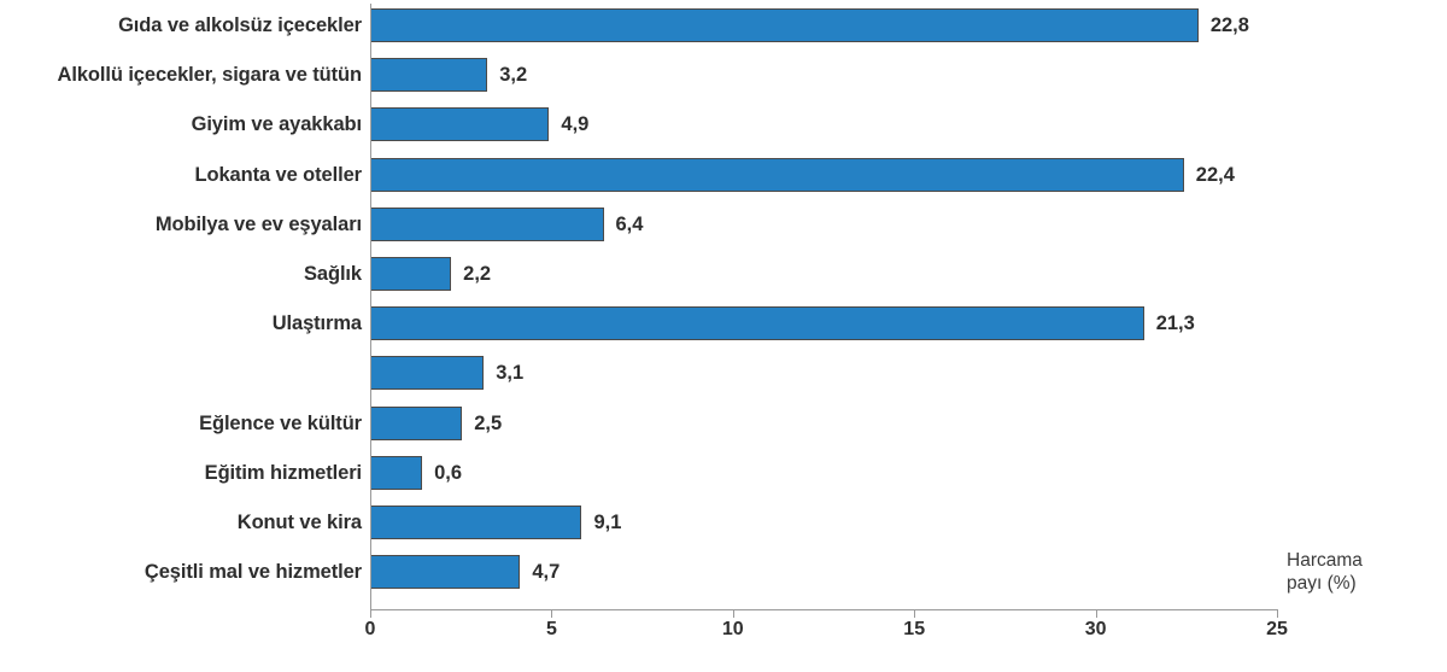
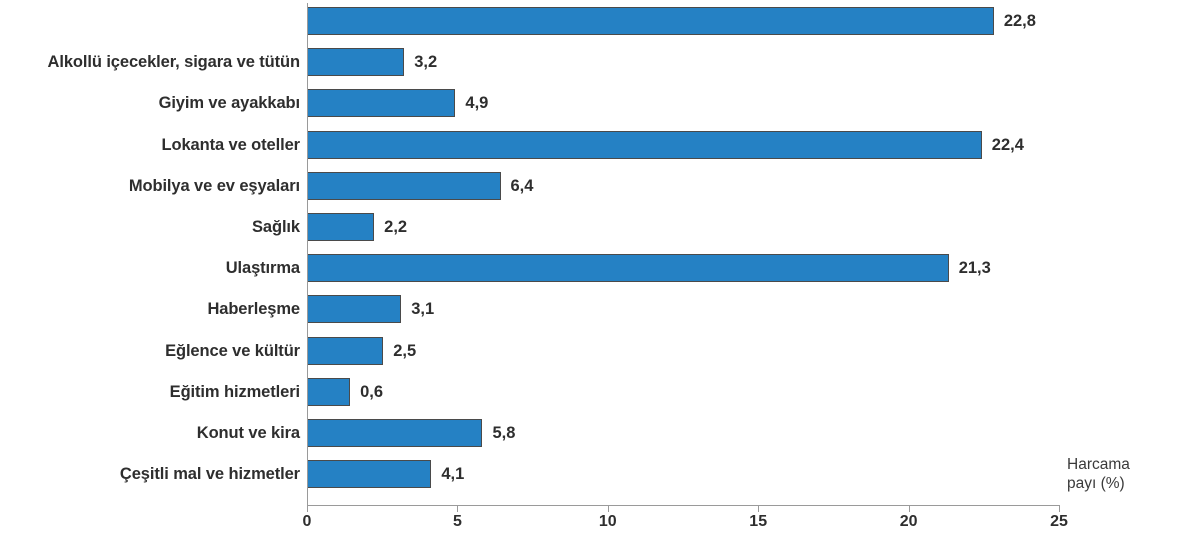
- Gıda ve alkolsüz içecekler
  Alkollü içecekler, sigara ve tütün
  Giyim ve ayakkabı
  Lokanta ve oteller
  Mobilya ve ev eşyaları
  Sağlık
  Ulaştırma
+ Haberleşme
  Eğlence ve kültür
  Eğitim hizmetleri
  Konut ve kira
  Çeşitli mal ve hizmetler
  0
  5
  10
  15
- 30
+ 20
  25
  22,8
  3,2
  4,9
  22,4
  6,4
  2,2
  21,3
  3,1
  2,5
  0,6
- 9,1
+ 5,8
- 4,7
+ 4,1
  Harcama
  payı (%)
